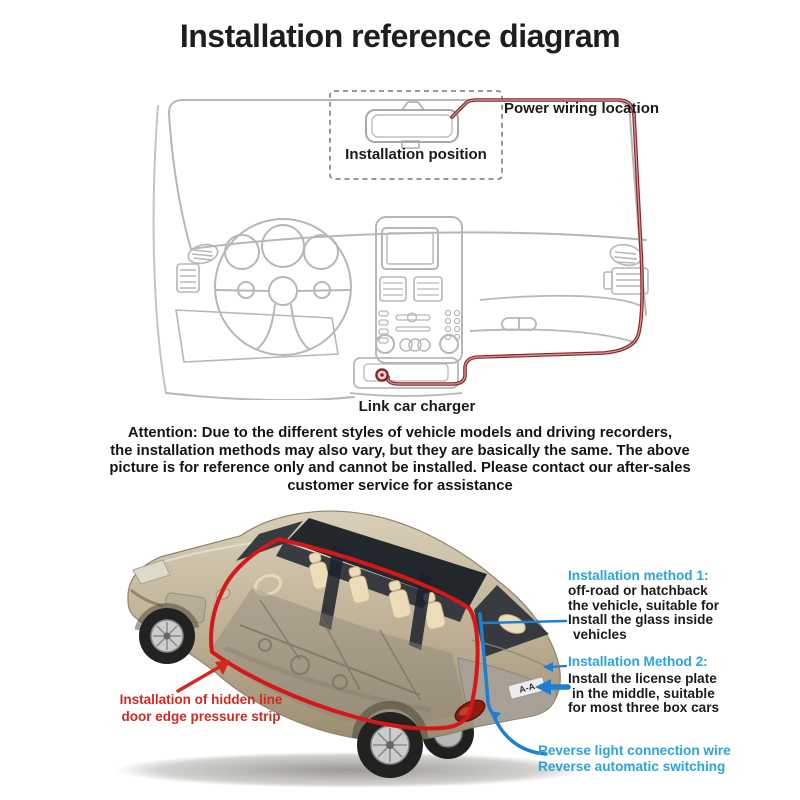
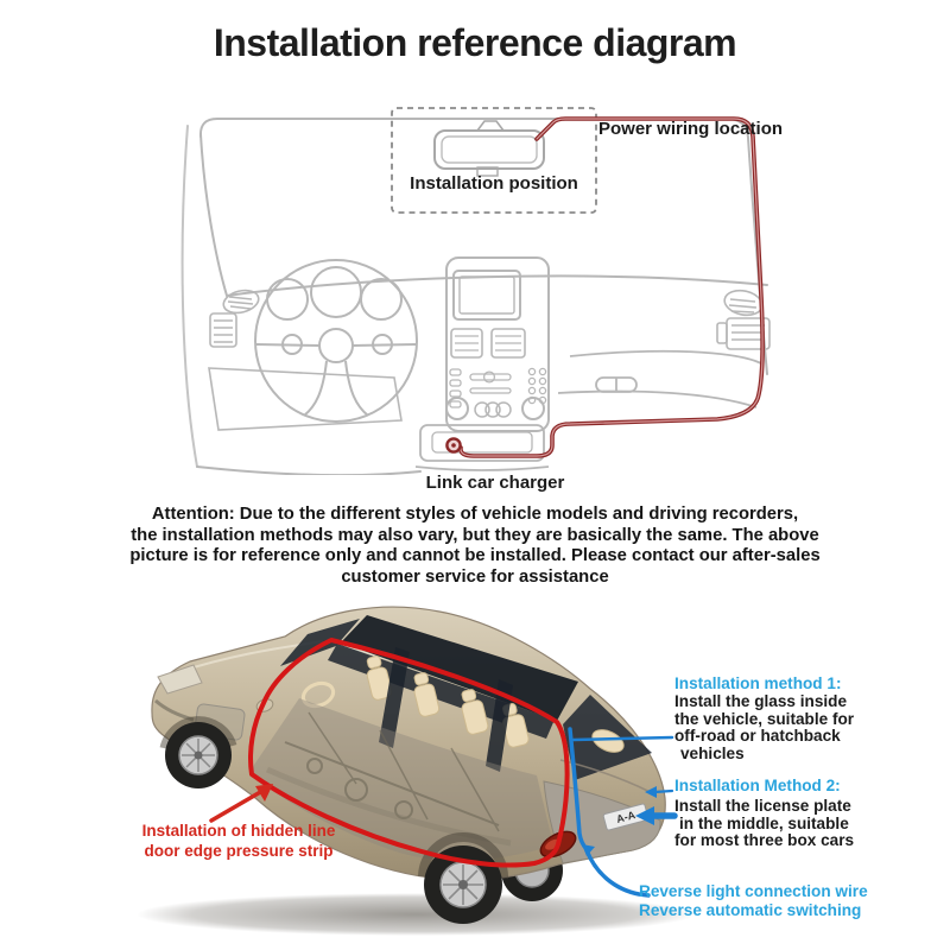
  Installation reference diagram
  Power wiring location
  Installation position
  Link car charger
  Attention: Due to the different styles of vehicle models and driving recorders,
  the installation methods may also vary, but they are basically the same. The above
  picture is for reference only and cannot be installed. Please contact our after-sales
  customer service for assistance
  Installation method 1:
- off-road or hatchback
+ Install the glass inside
  the vehicle, suitable for
- Install the glass inside
+ off-road or hatchback
  vehicles
  Installation Method 2:
  Install the license plate
  in the middle, suitable
  for most three box cars
  Reverse light connection wire
  Reverse automatic switching
  Installation of hidden line
  door edge pressure strip
